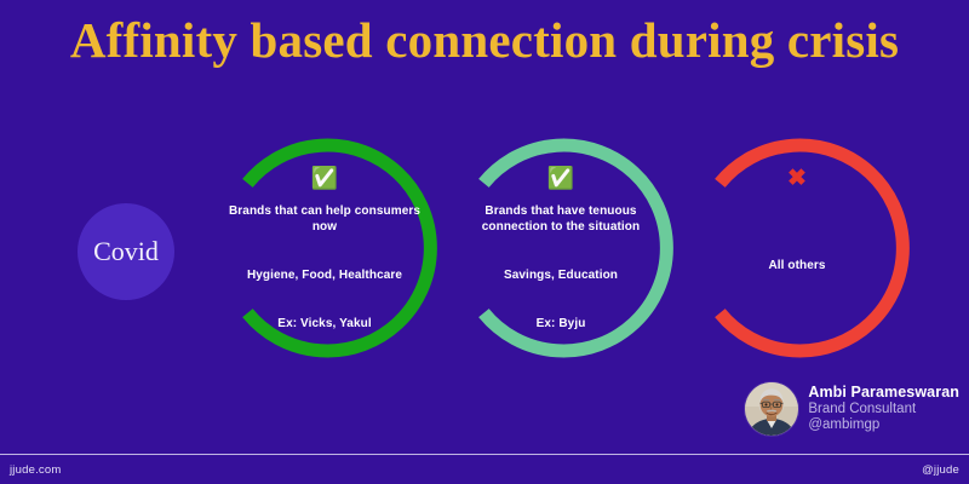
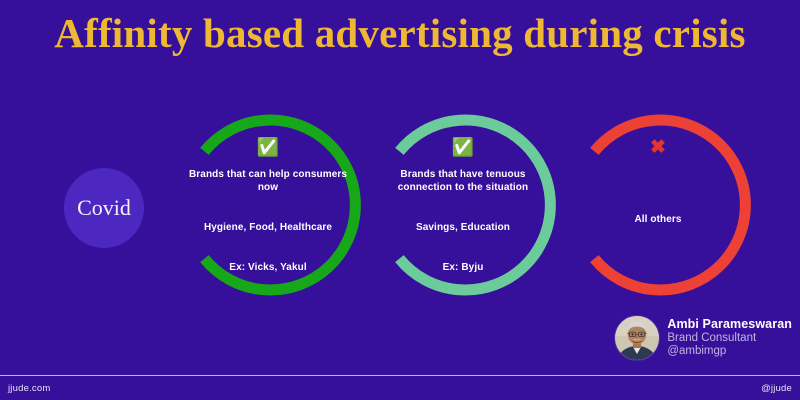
- Affinity based connection during crisis
+ Affinity based advertising during crisis
  Covid
  ✅
  Brands that can help consumers now
  Hygiene, Food, Healthcare
  Ex: Vicks, Yakul
  ✅
  Brands that have tenuous connection to the situation
  Savings, Education
  Ex: Byju
  ✖
  All others
  Ambi Parameswaran
  Brand Consultant
  @ambimgp
  jjude.com
  @jjude
